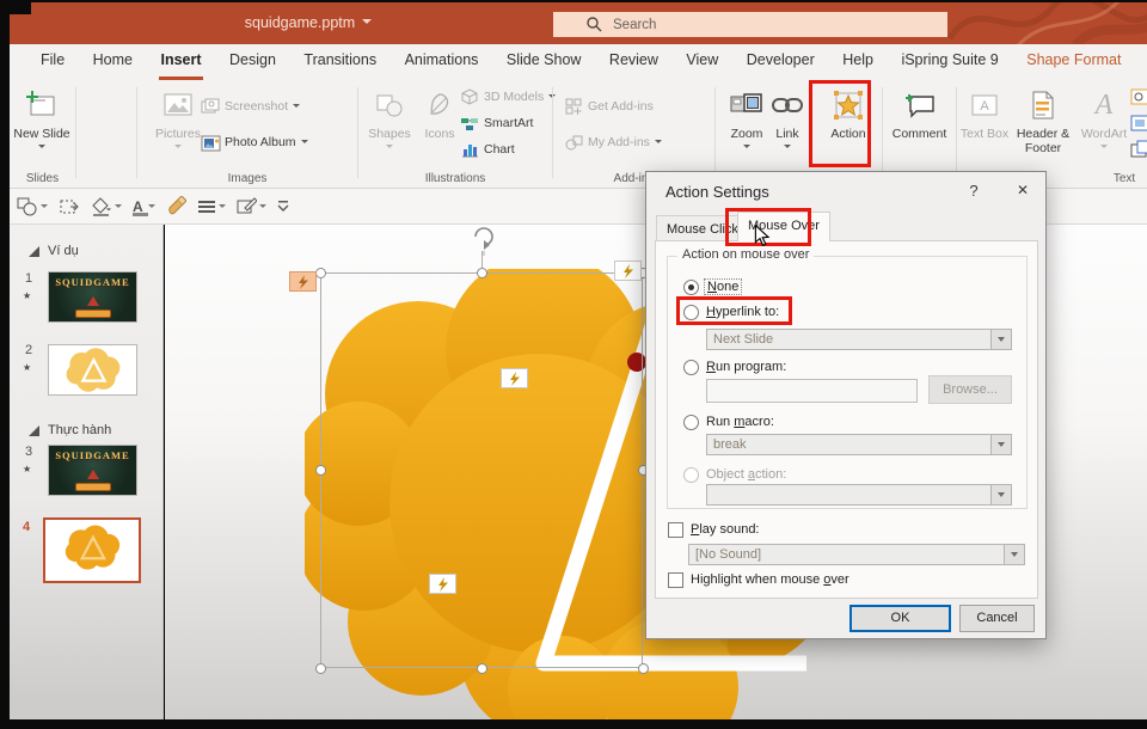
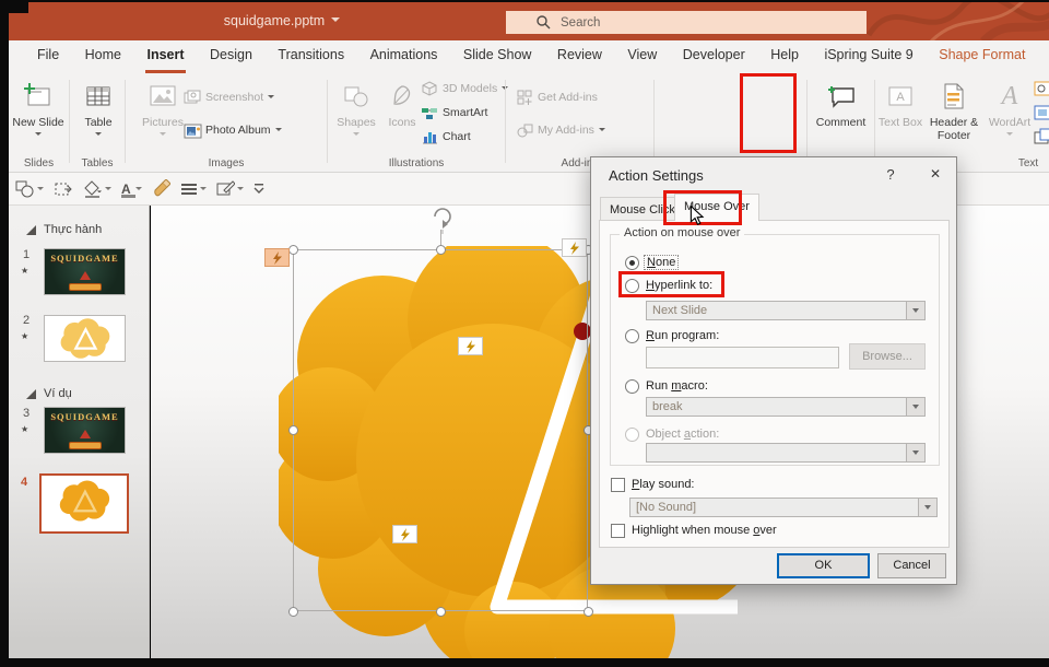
  squidgame.pptm
  Search
  File Home Insert Design Transitions Animations Slide Show Review View Developer Help iSpring Suite 9 Shape Format
  New Slide
  Slides
+ Table
+ Tables
  Pictures
  Screenshot
  Photo Album
  Images
  Shapes
  Icons
  3D Models
  SmartArt
  Chart
  Illustrations
  Get Add-ins
  My Add-ins
  Add-i
- Zoom
- Link
- Action
  Comment
  A
  Text Box
  Header & Footer
  A
  WordArt
  Text
  A
- Ví dụ
+ Thực hành
  1
  ★
  SQUIDGAME
  2
  ★
- Thực hành
+ Ví dụ
  3
  ★
  SQUIDGAME
  4
  Action Settings
  ?
  ✕
  Mouse Click
  Mouse Over
  Action on mouse over
  None
  Hyperlink to:
  Next Slide
  Run program:
  Browse...
  Run macro:
  break
  Object action:
  Play sound:
  [No Sound]
  Highlight when mouse over
  OK
  Cancel
